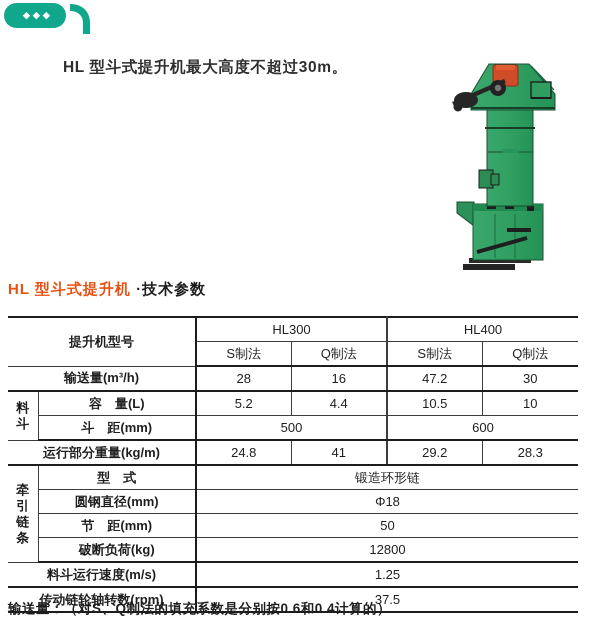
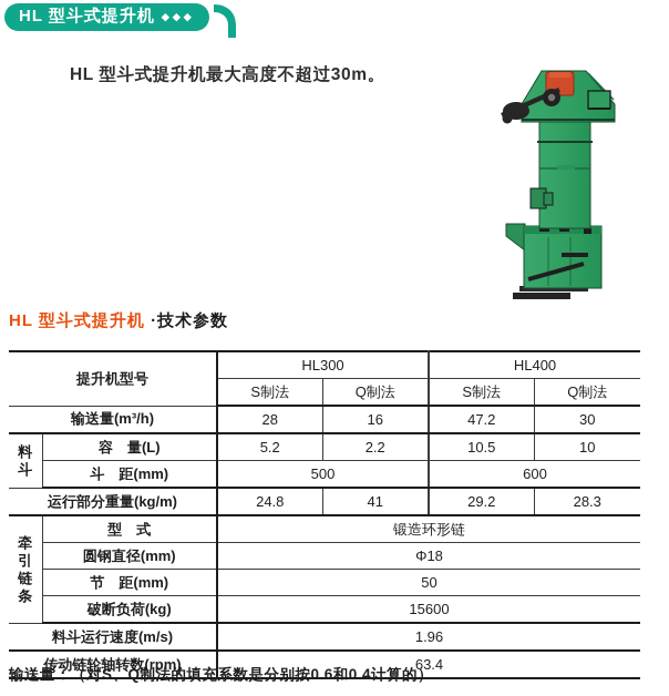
+ HL 型斗式提升机
  ◆◆◆
  HL 型斗式提升机最大高度不超过30m。
  HL 型斗式提升机 ·技术参数
  提升机型号	HL300	HL400
  S制法	Q制法	S制法	Q制法
  输送量(m³/h)	28	16	47.2	30
- 料斗	容 量(L)	5.2	4.4	10.5	10
+ 料斗	容 量(L)	5.2	2.2	10.5	10
  斗 距(mm)	500	600
  运行部分重量(kg/m)	24.8	41	29.2	28.3
  牵引链条	型 式	锻造环形链
  圆钢直径(mm)	Φ18
  节 距(mm)	50
- 破断负荷(kg)	12800
+ 破断负荷(kg)	15600
- 料斗运行速度(m/s)	1.25
+ 料斗运行速度(m/s)	1.96
- 传动链轮轴转数(rpm)	37.5
+ 传动链轮轴转数(rpm)	63.4
  输送量：（对S、Q制法的填充系数是分别按0.6和0.4计算的）
